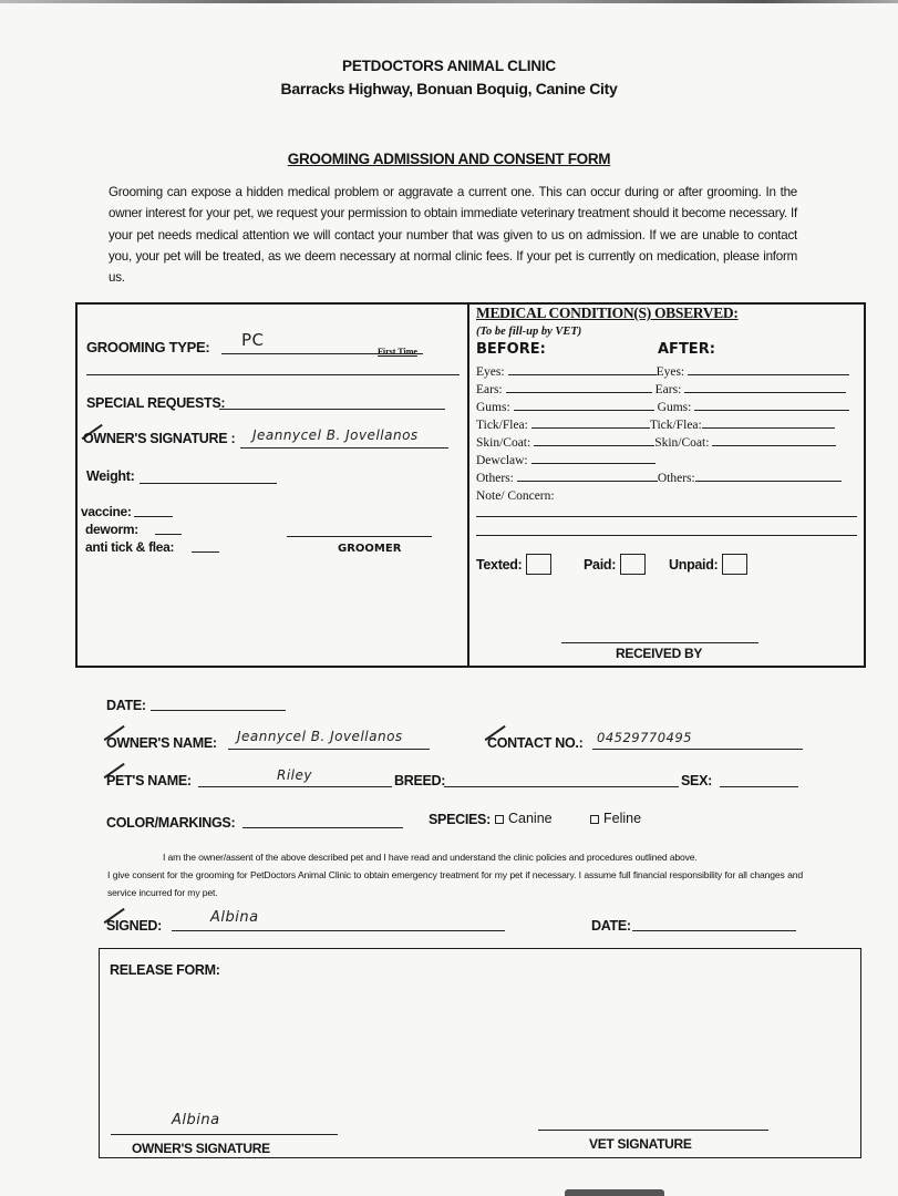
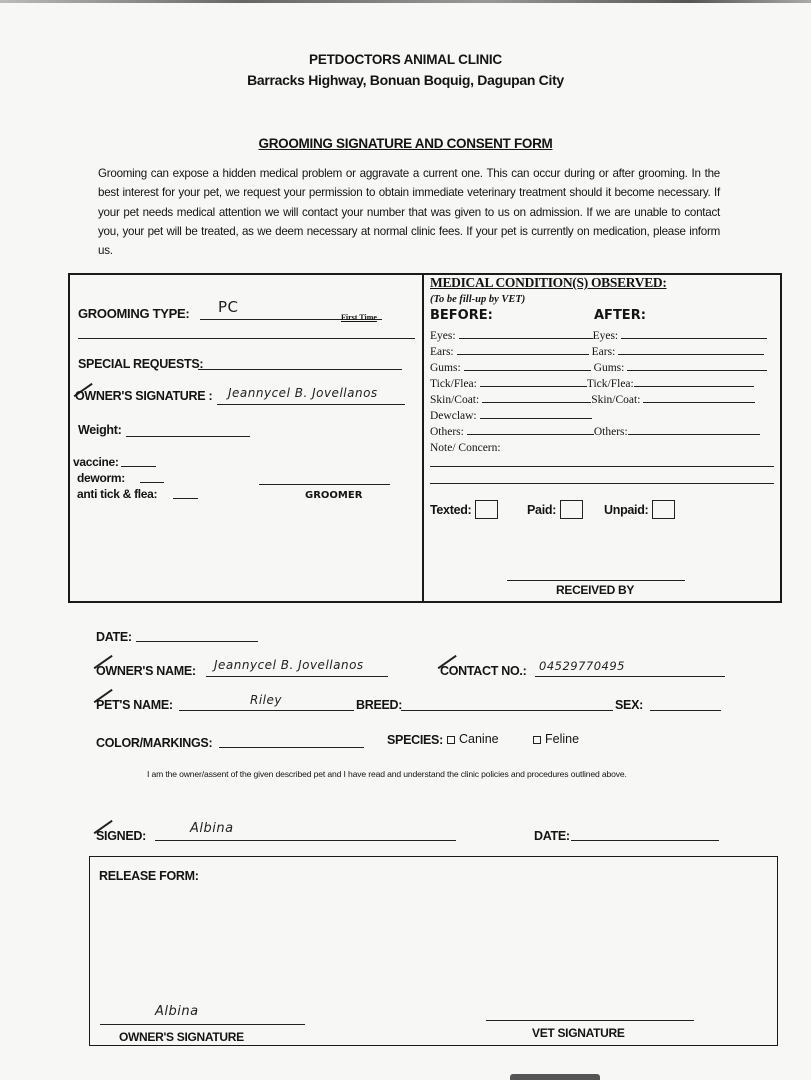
  PETDOCTORS ANIMAL CLINIC
- Barracks Highway, Bonuan Boquig, Canine City
+ Barracks Highway, Bonuan Boquig, Dagupan City
- GROOMING ADMISSION AND CONSENT FORM
+ GROOMING SIGNATURE AND CONSENT FORM
- Grooming can expose a hidden medical problem or aggravate a current one. This can occur during or after grooming. In the owner interest for your pet, we request your permission to obtain immediate veterinary treatment should it become necessary. If your pet needs medical attention we will contact your number that was given to us on admission. If we are unable to contact you, your pet will be treated, as we deem necessary at normal clinic fees. If your pet is currently on medication, please inform us.
+ Grooming can expose a hidden medical problem or aggravate a current one. This can occur during or after grooming. In the best interest for your pet, we request your permission to obtain immediate veterinary treatment should it become necessary. If your pet needs medical attention we will contact your number that was given to us on admission. If we are unable to contact you, your pet will be treated, as we deem necessary at normal clinic fees. If your pet is currently on medication, please inform us.
  GROOMING TYPE:
  PC
  First Time
  SPECIAL REQUESTS:
  OWNER'S SIGNATURE :
  Jeannycel B. Jovellanos
  Weight:
  vaccine:
  deworm:
  anti tick & flea:
  GROOMER
  MEDICAL CONDITION(S) OBSERVED:
  (To be fill-up by VET)
  BEFORE:
  AFTER:
  Eyes:
  Eyes:
  Ears:
  Ears:
  Gums:
  Gums:
  Tick/Flea:
  Tick/Flea:
  Skin/Coat:
  Skin/Coat:
  Dewclaw:
  Others:
  Others:
  Note/ Concern:
  Texted:
  Paid:
  Unpaid:
  RECEIVED BY
  DATE:
  OWNER'S NAME:
  Jeannycel B. Jovellanos
  CONTACT NO.:
  04529770495
  PET'S NAME:
  Riley
  BREED:
  SEX:
  COLOR/MARKINGS:
  SPECIES:
  Canine
  Feline
- I am the owner/assent of the above described pet and I have read and understand the clinic policies and procedures outlined above.
+ I am the owner/assent of the given described pet and I have read and understand the clinic policies and procedures outlined above.
- I give consent for the grooming for PetDoctors Animal Clinic to obtain emergency treatment for my pet if necessary. I assume full financial responsibility for all changes and service incurred for my pet.
  SIGNED:
  Albina
  DATE:
  RELEASE FORM:
  Albina
  OWNER'S SIGNATURE
  VET SIGNATURE
